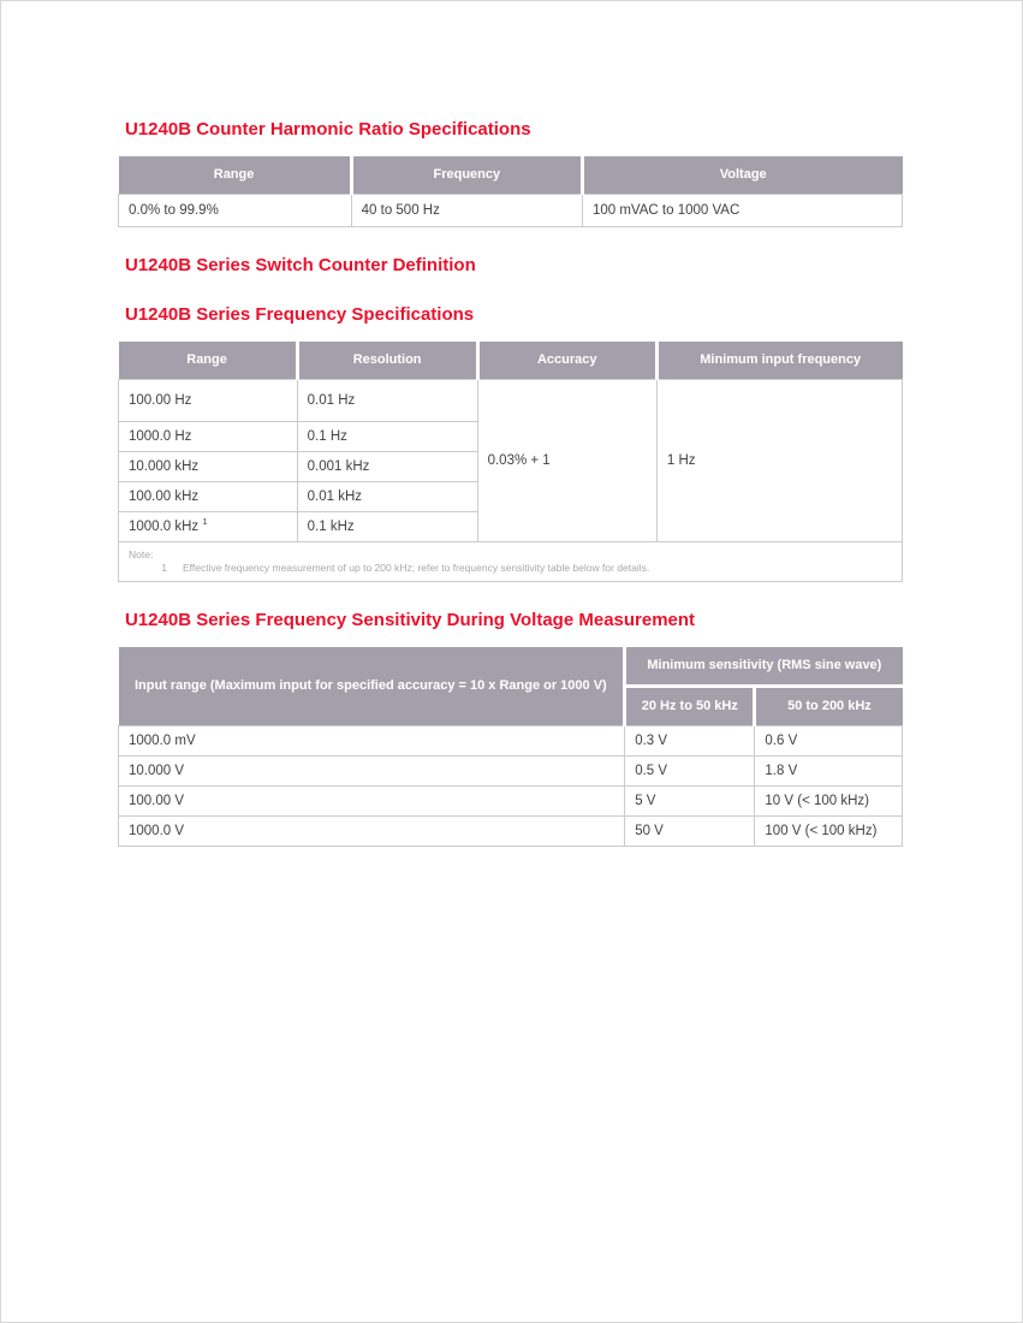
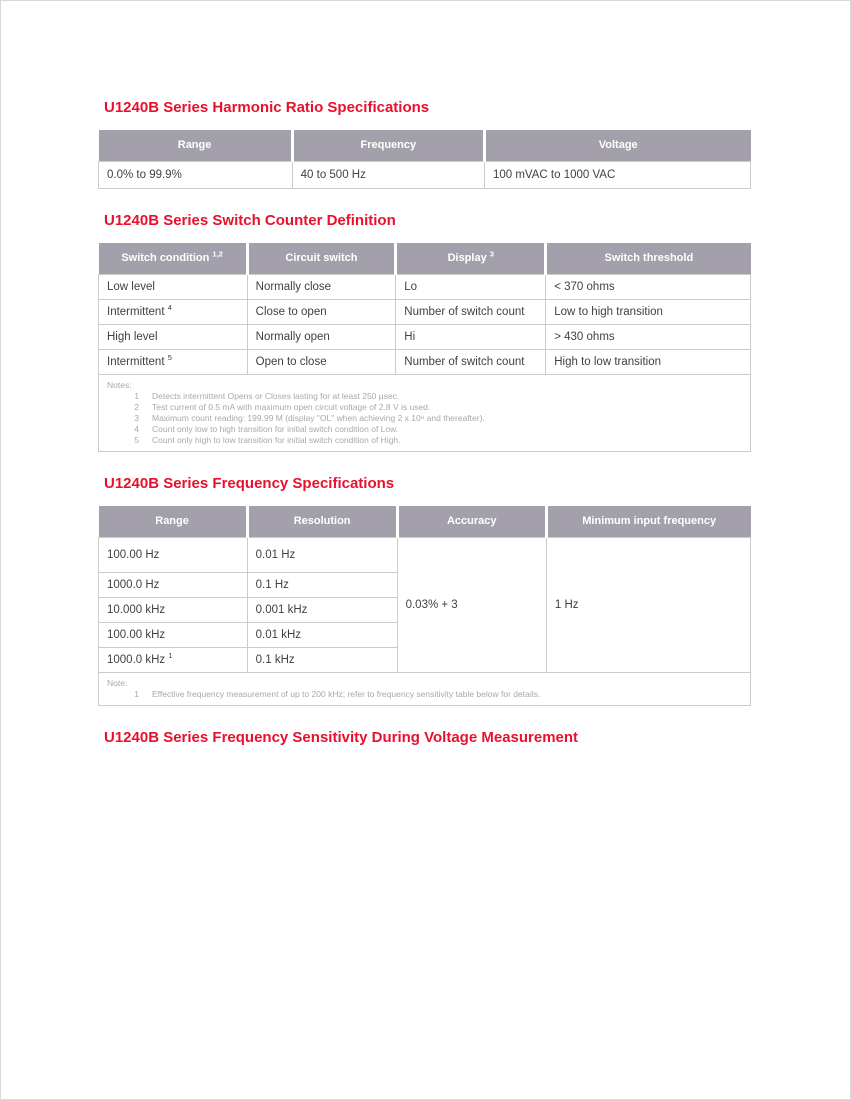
- U1240B Counter Harmonic Ratio Specifications
+ U1240B Series Harmonic Ratio Specifications
  Range	Frequency	Voltage
  0.0% to 99.9%	40 to 500 Hz	100 mVAC to 1000 VAC
  U1240B Series Switch Counter Definition
+ Switch condition 1,2	Circuit switch	Display 3	Switch threshold
+ Low level	Normally close	Lo	< 370 ohms
+ Intermittent 4	Close to open	Number of switch count	Low to high transition
+ High level	Normally open	Hi	> 430 ohms
+ Intermittent 5	Open to close	Number of switch count	High to low transition
+ Notes: 1 Detects intermittent Opens or Closes lasting for at least 250 μsec. 2 Test current of 0.5 mA with maximum open circuit voltage of 2.8 V is used. 3 Maximum count reading: 199.99 M (display "OL" when achieving 2 x 10⁸ and thereafter). 4 Count only low to high transition for initial switch condition of Low. 5 Count only high to low transition for initial switch condition of High.
  U1240B Series Frequency Specifications
  Range	Resolution	Accuracy	Minimum input frequency
- 100.00 Hz	0.01 Hz	0.03% + 1	1 Hz
+ 100.00 Hz	0.01 Hz	0.03% + 3	1 Hz
  1000.0 Hz	0.1 Hz
  10.000 kHz	0.001 kHz
  100.00 kHz	0.01 kHz
  1000.0 kHz 1	0.1 kHz
  Note: 1 Effective frequency measurement of up to 200 kHz; refer to frequency sensitivity table below for details.
  U1240B Series Frequency Sensitivity During Voltage Measurement
- Input range (Maximum input for specified accuracy = 10 x Range or 1000 V)	Minimum sensitivity (RMS sine wave)
- 20 Hz to 50 kHz	50 to 200 kHz
- 1000.0 mV	0.3 V	0.6 V
- 10.000 V	0.5 V	1.8 V
- 100.00 V	5 V	10 V (< 100 kHz)
- 1000.0 V	50 V	100 V (< 100 kHz)
